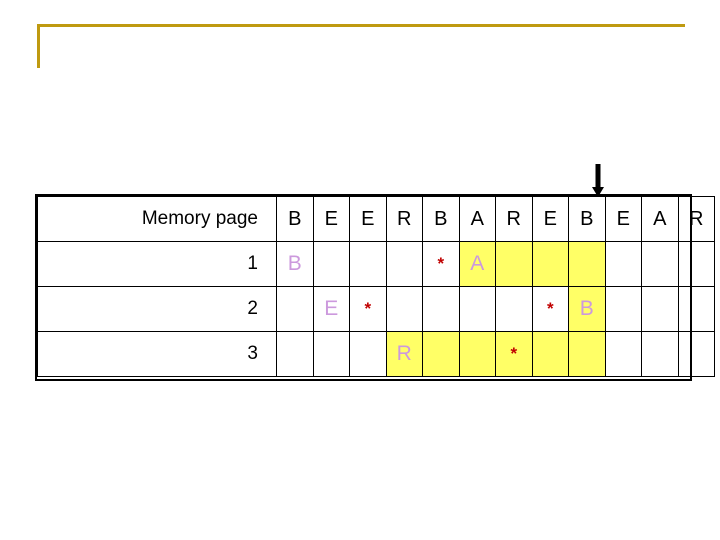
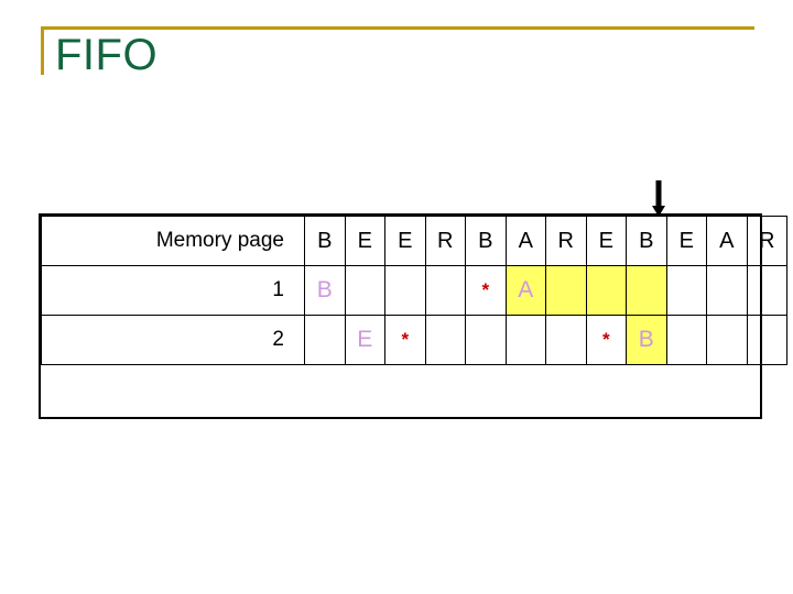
+ FIFO
  Memory page	B	E	E	R	B	A	R	E	B	E	A	R
  1	B				*	A
  2		E	*					*	B
- 3				R			*
